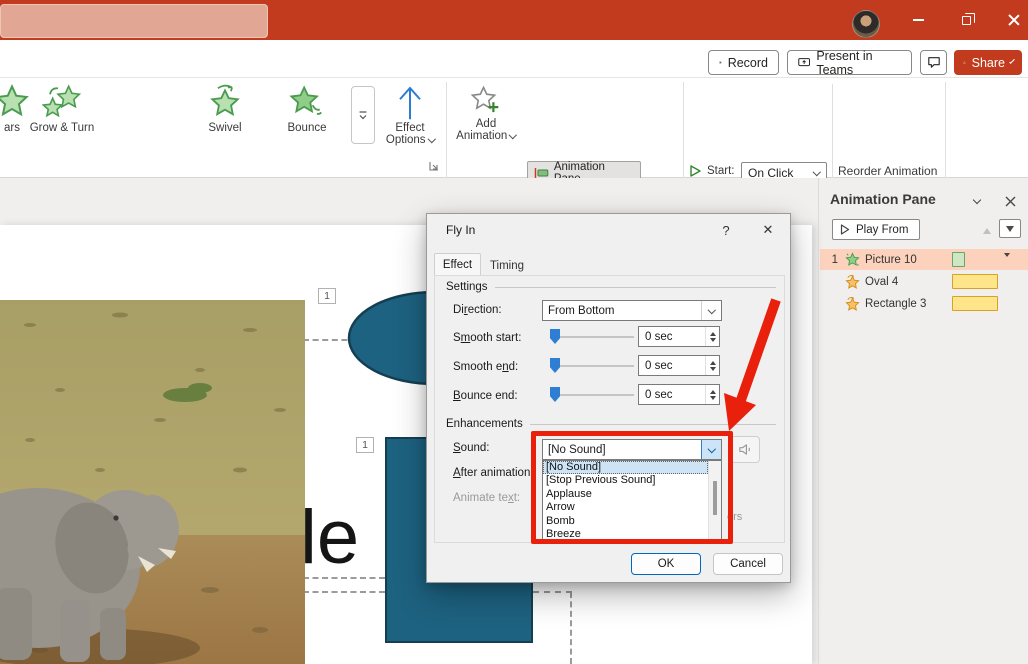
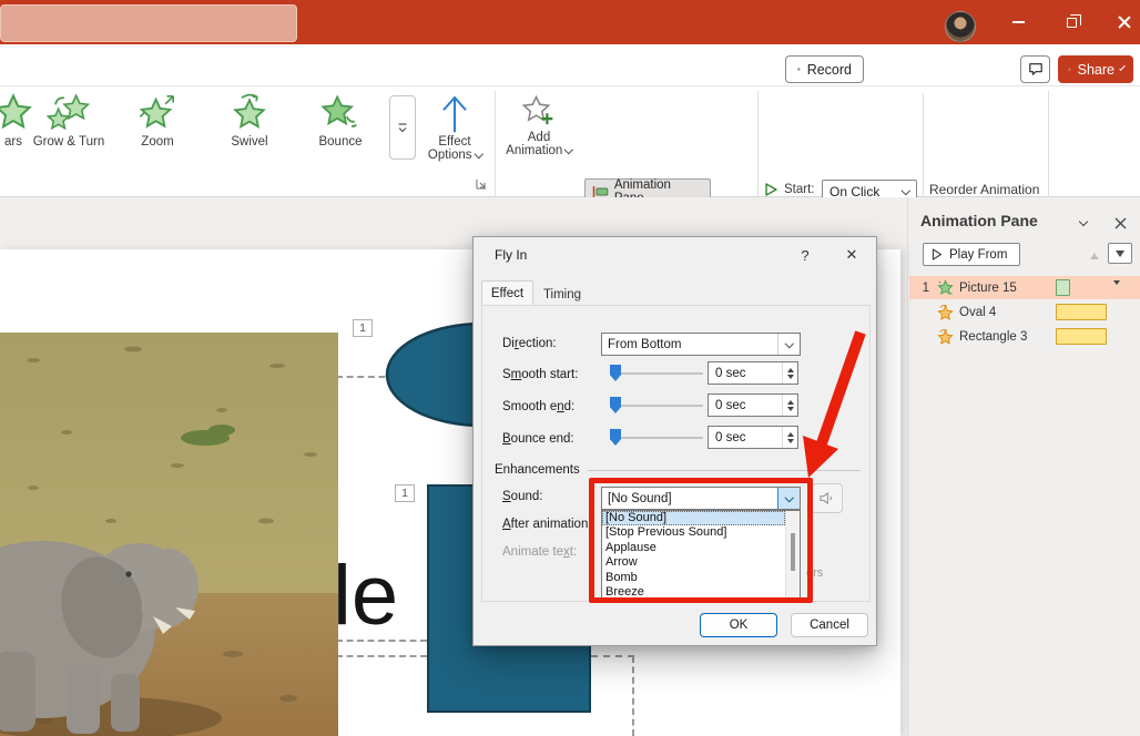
  Record
- Present in Teams
  Share
  ars
  Grow & Turn
+ Zoom
  Swivel
  Bounce
  Effect
  Options
  Add
  Animation
  Start:
  On Click
  Reorder Animation
  le
  1
  1
  Fly In
  ?
  ✕
  Effect
  Timing
- Settings
  Direction:
  From Bottom
  Smooth start:
  0 sec
  Smooth end:
  0 sec
  Bounce end:
  0 sec
  Enhancements
  Sound:
  [No Sound]
  After animation:
  Animate text:
  ers
  [No Sound]
  [Stop Previous Sound]
  Applause
  Arrow
  Bomb
  Breeze
  OK
  Cancel
  Animation Pane
  Play From
  1
- Picture 10
+ Picture 15
  Oval 4
  Rectangle 3
